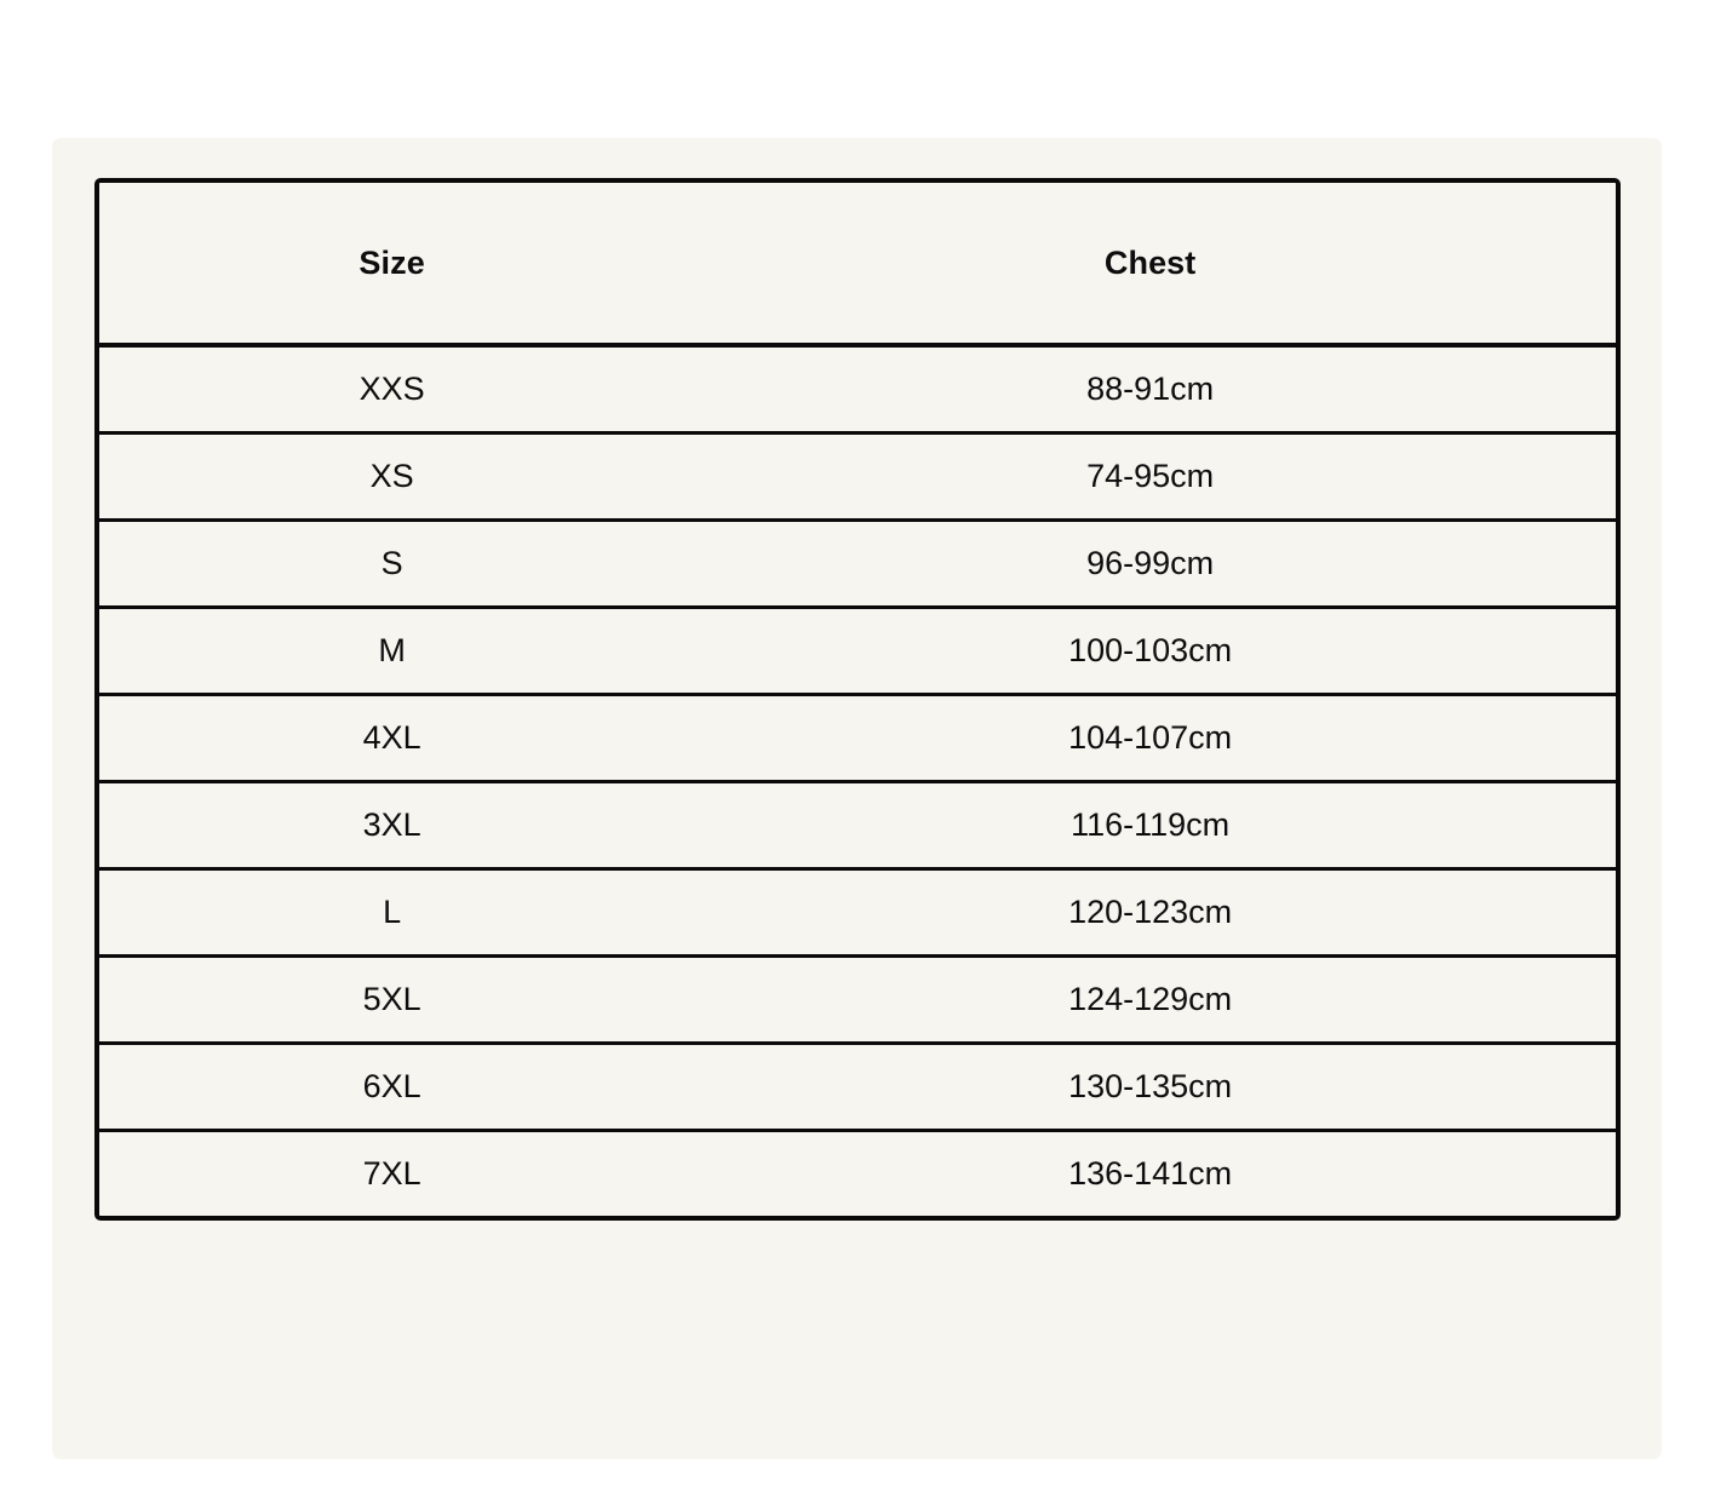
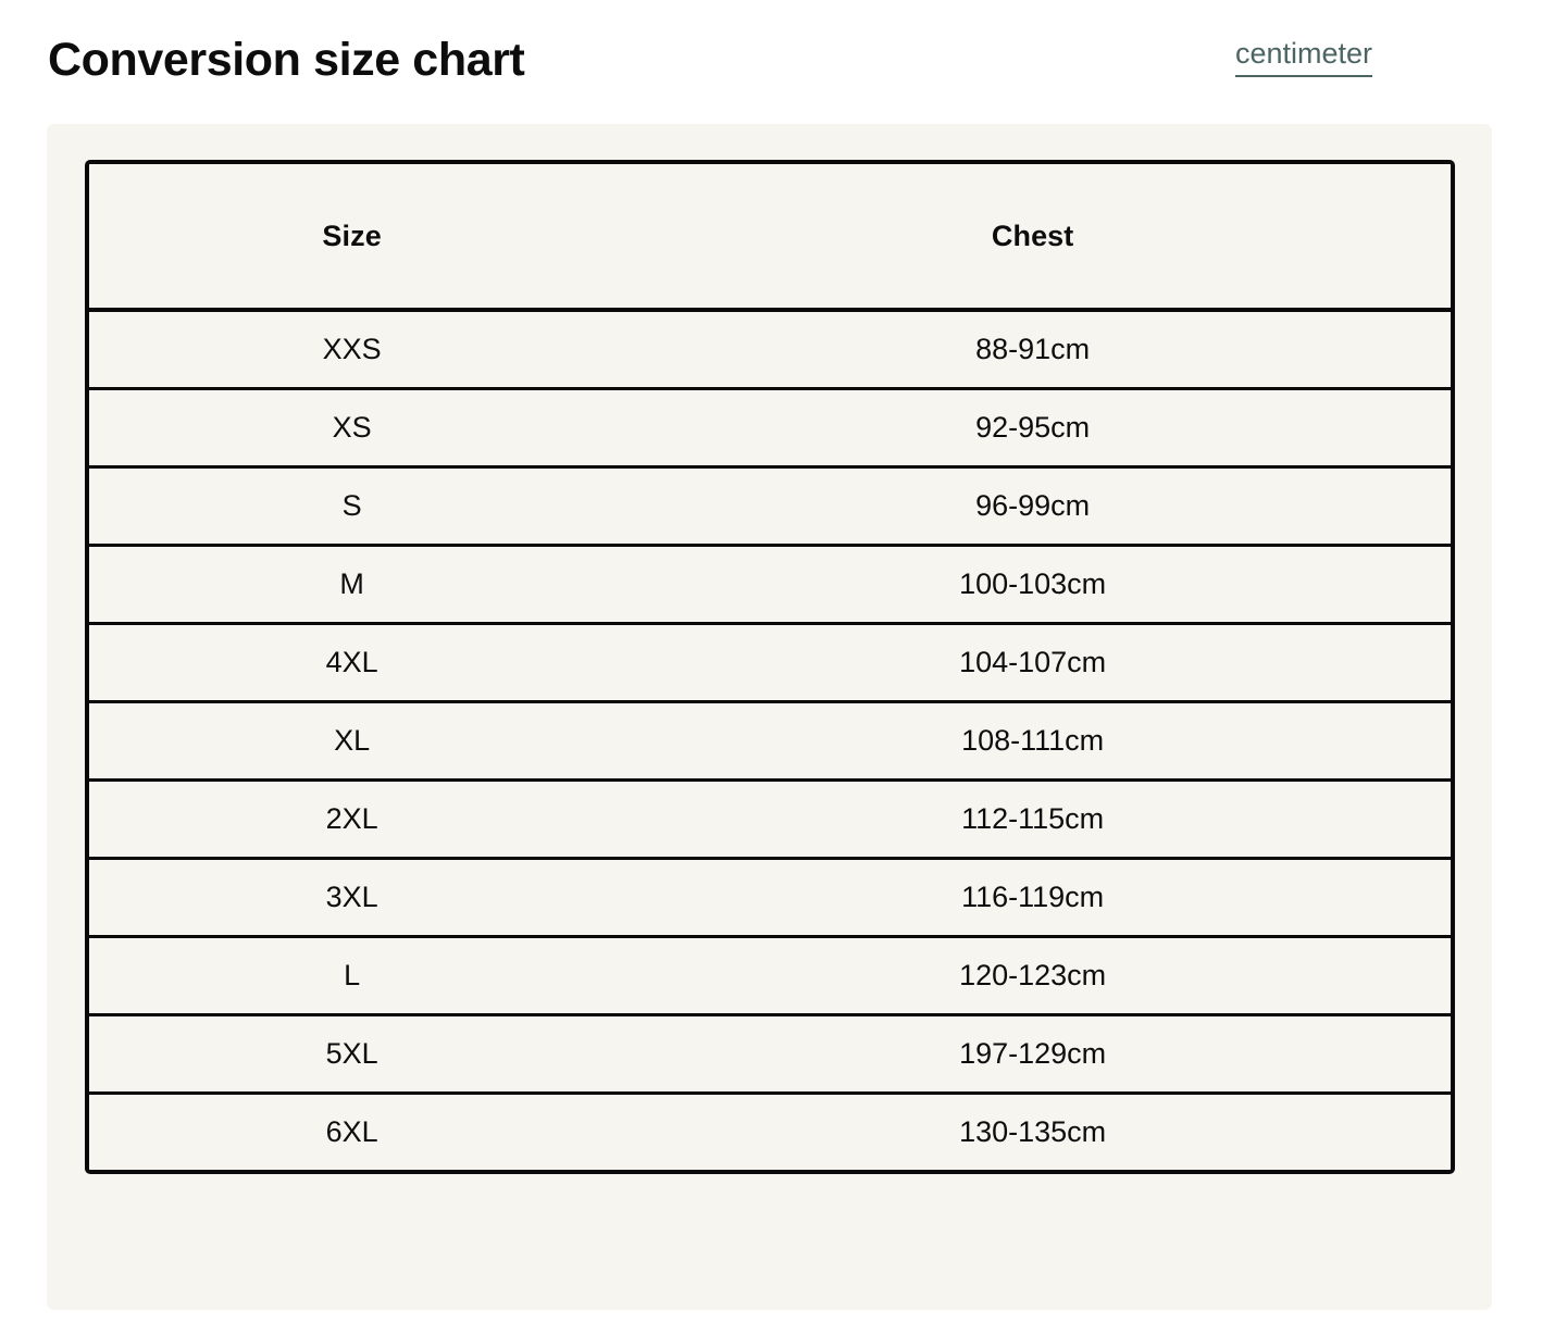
+ Conversion size chart
+ centimeter
  Size	Chest
  XXS	88-91cm
- XS	74-95cm
+ XS	92-95cm
  S	96-99cm
  M	100-103cm
  4XL	104-107cm
+ XL	108-111cm
+ 2XL	112-115cm
  3XL	116-119cm
  L	120-123cm
- 5XL	124-129cm
+ 5XL	197-129cm
  6XL	130-135cm
- 7XL	136-141cm
